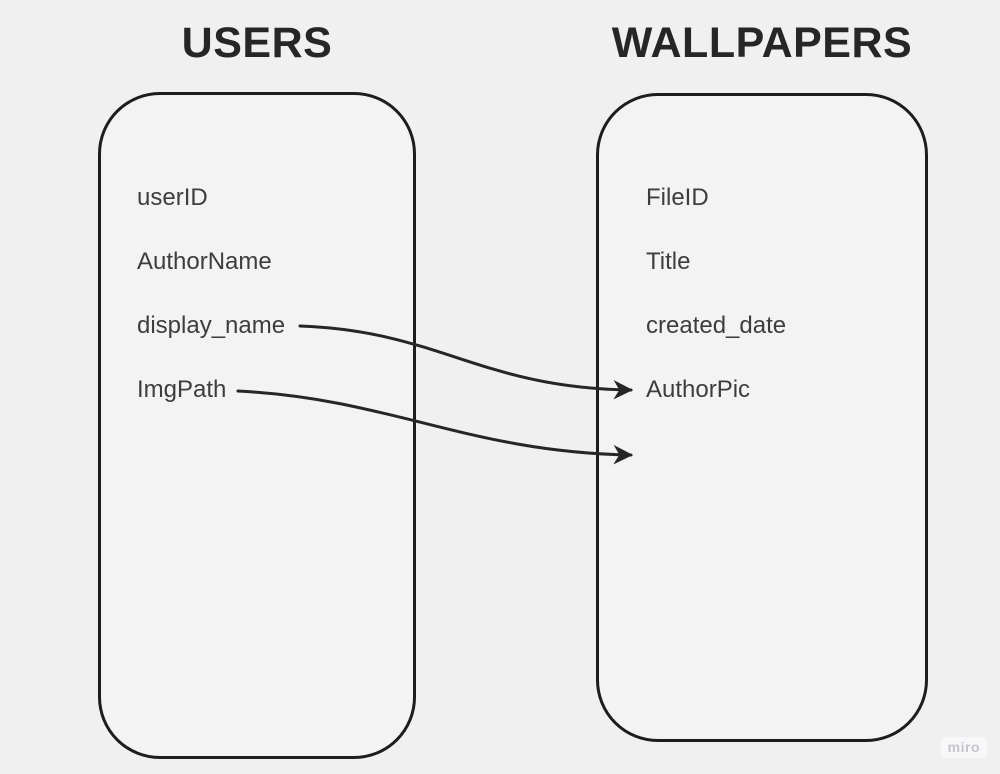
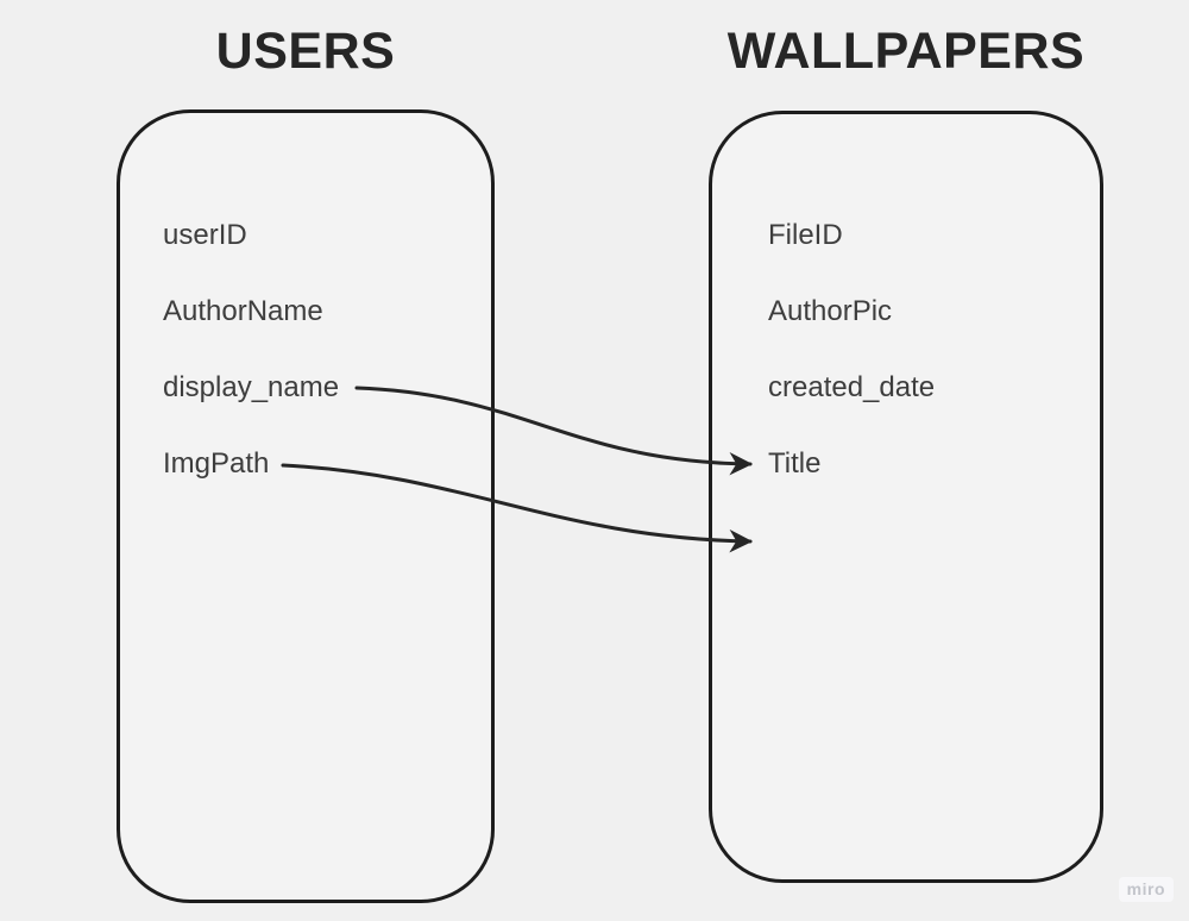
  USERS
  WALLPAPERS
  userID
  AuthorName
  display_name
  ImgPath
  FileID
- Title
+ AuthorPic
  created_date
- AuthorPic
+ Title
  miro
